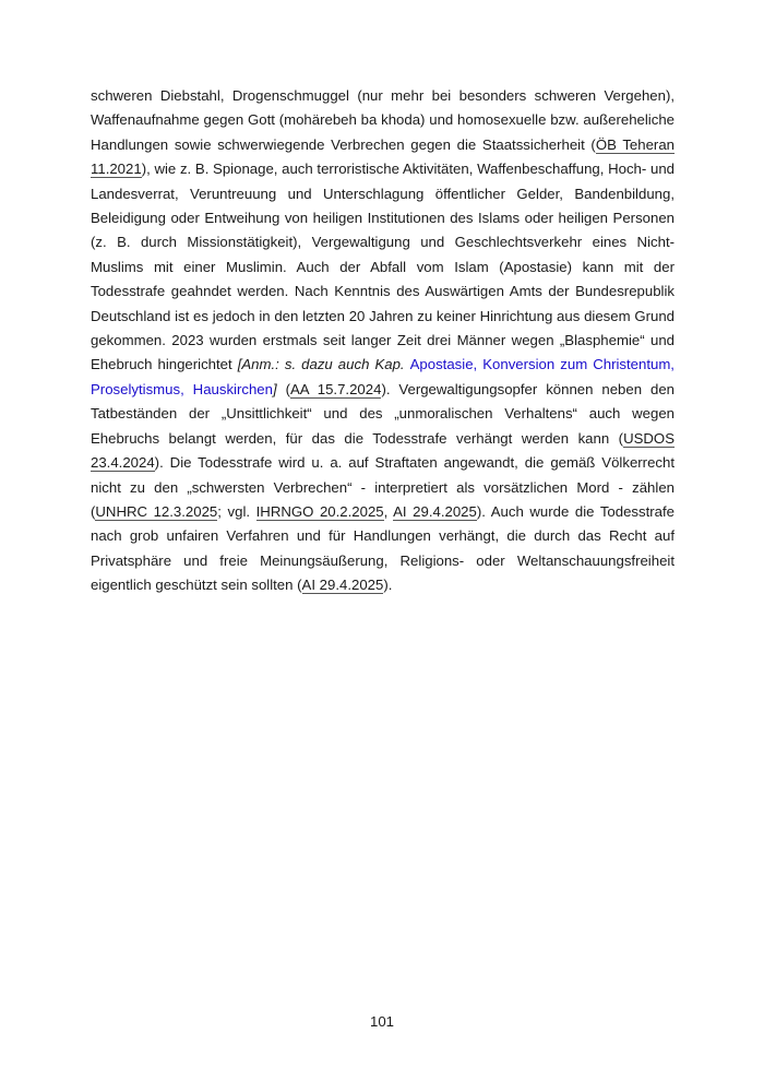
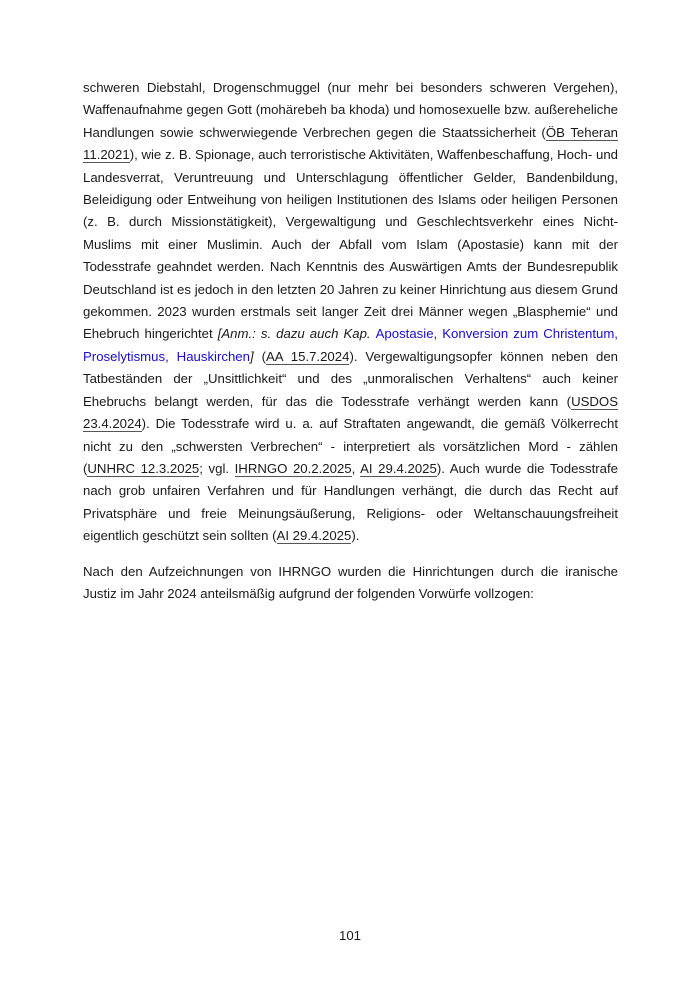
- schweren Diebstahl, Drogenschmuggel (nur mehr bei besonders schweren Vergehen), Waf­fenaufnahme gegen Gott (mohärebeh ba khoda) und homosexuelle bzw. außereheliche Hand­lungen sowie schwerwiegende Verbrechen gegen die Staatssicherheit (ÖB Teheran 11.2021), wie z. B. Spionage, auch terroristische Aktivitäten, Waffenbeschaffung, Hoch- und Landesver­rat, Veruntreuung und Unterschlagung öffentlicher Gelder, Bandenbildung, Beleidigung oder Entweihung von heiligen Institutionen des Islams oder heiligen Personen (z. B. durch Missions­tätigkeit), Vergewaltigung und Geschlechtsverkehr eines Nicht-Muslims mit einer Muslimin. Auch der Abfall vom Islam (Apostasie) kann mit der Todesstrafe geahndet werden. Nach Kenntnis des Auswärtigen Amts der Bundesrepublik Deutschland ist es jedoch in den letzten 20 Jahren zu keiner Hinrichtung aus diesem Grund gekommen. 2023 wurden erstmals seit langer Zeit drei Männer wegen „Blasphemie“ und Ehebruch hingerichtet [Anm.: s. dazu auch Kap. Apostasie, Konversion zum Christentum, Proselytismus, Hauskirchen] (AA 15.7.2024). Vergewaltigungs­opfer können neben den Tatbeständen der „Unsittlichkeit“ und des „unmoralischen Verhaltens“ auch wegen Ehebruchs belangt werden, für das die Todesstrafe verhängt werden kann (US­DOS 23.4.2024). Die Todesstrafe wird u. a. auf Straftaten angewandt, die gemäß Völkerrecht nicht zu den „schwersten Verbrechen“ - interpretiert als vorsätzlichen Mord - zählen (UNHRC 12.3.2025; vgl. IHRNGO 20.2.2025, AI 29.4.2025). Auch wurde die Todesstrafe nach grob un­fairen Verfahren und für Handlungen verhängt, die durch das Recht auf Privatsphäre und freie Meinungsäußerung, Religions- oder Weltanschauungsfreiheit eigentlich geschützt sein sollten (AI 29.4.2025).
+ schweren Diebstahl, Drogenschmuggel (nur mehr bei besonders schweren Vergehen), Waf­fenaufnahme gegen Gott (mohärebeh ba khoda) und homosexuelle bzw. außereheliche Hand­lungen sowie schwerwiegende Verbrechen gegen die Staatssicherheit (ÖB Teheran 11.2021), wie z. B. Spionage, auch terroristische Aktivitäten, Waffenbeschaffung, Hoch- und Landesver­rat, Veruntreuung und Unterschlagung öffentlicher Gelder, Bandenbildung, Beleidigung oder Entweihung von heiligen Institutionen des Islams oder heiligen Personen (z. B. durch Missions­tätigkeit), Vergewaltigung und Geschlechtsverkehr eines Nicht-Muslims mit einer Muslimin. Auch der Abfall vom Islam (Apostasie) kann mit der Todesstrafe geahndet werden. Nach Kenntnis des Auswärtigen Amts der Bundesrepublik Deutschland ist es jedoch in den letzten 20 Jahren zu keiner Hinrichtung aus diesem Grund gekommen. 2023 wurden erstmals seit langer Zeit drei Männer wegen „Blasphemie“ und Ehebruch hingerichtet [Anm.: s. dazu auch Kap. Apostasie, Konversion zum Christentum, Proselytismus, Hauskirchen] (AA 15.7.2024). Vergewaltigungs­opfer können neben den Tatbeständen der „Unsittlichkeit“ und des „unmoralischen Verhaltens“ auch keiner Ehebruchs belangt werden, für das die Todesstrafe verhängt werden kann (US­DOS 23.4.2024). Die Todesstrafe wird u. a. auf Straftaten angewandt, die gemäß Völkerrecht nicht zu den „schwersten Verbrechen“ - interpretiert als vorsätzlichen Mord - zählen (UNHRC 12.3.2025; vgl. IHRNGO 20.2.2025, AI 29.4.2025). Auch wurde die Todesstrafe nach grob un­fairen Verfahren und für Handlungen verhängt, die durch das Recht auf Privatsphäre und freie Meinungsäußerung, Religions- oder Weltanschauungsfreiheit eigentlich geschützt sein sollten (AI 29.4.2025).
+ Nach den Aufzeichnungen von IHRNGO wurden die Hinrichtungen durch die iranische Justiz im Jahr 2024 anteilsmäßig aufgrund der folgenden Vorwürfe vollzogen:
  101
